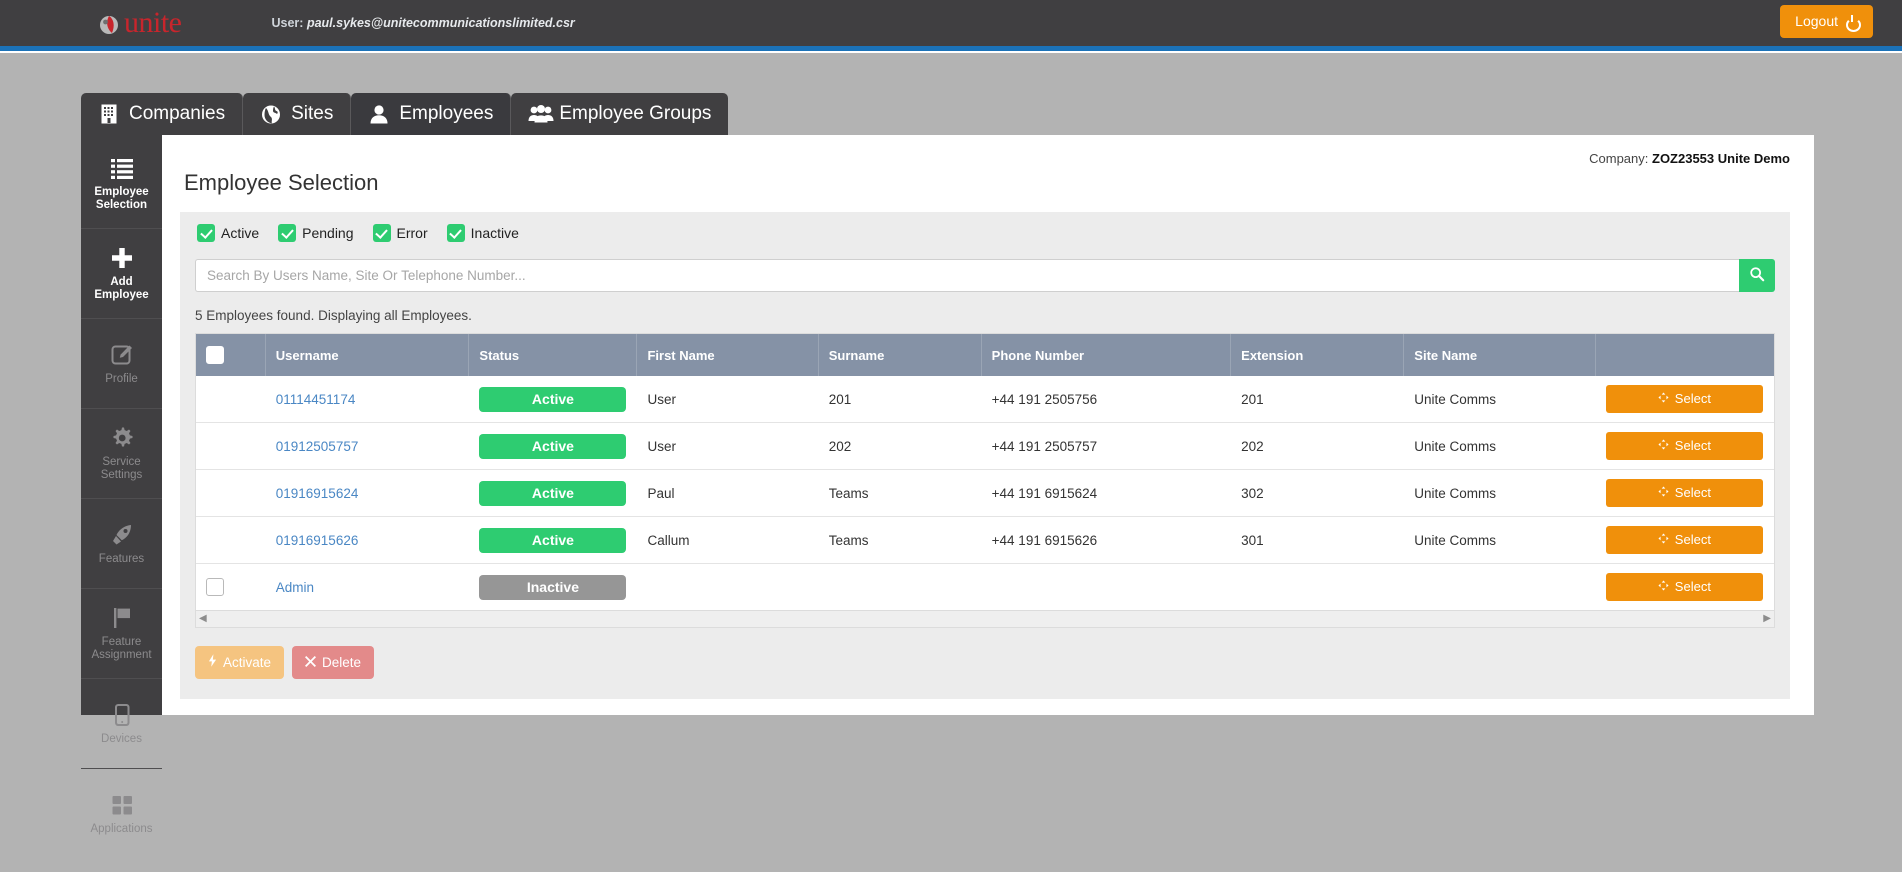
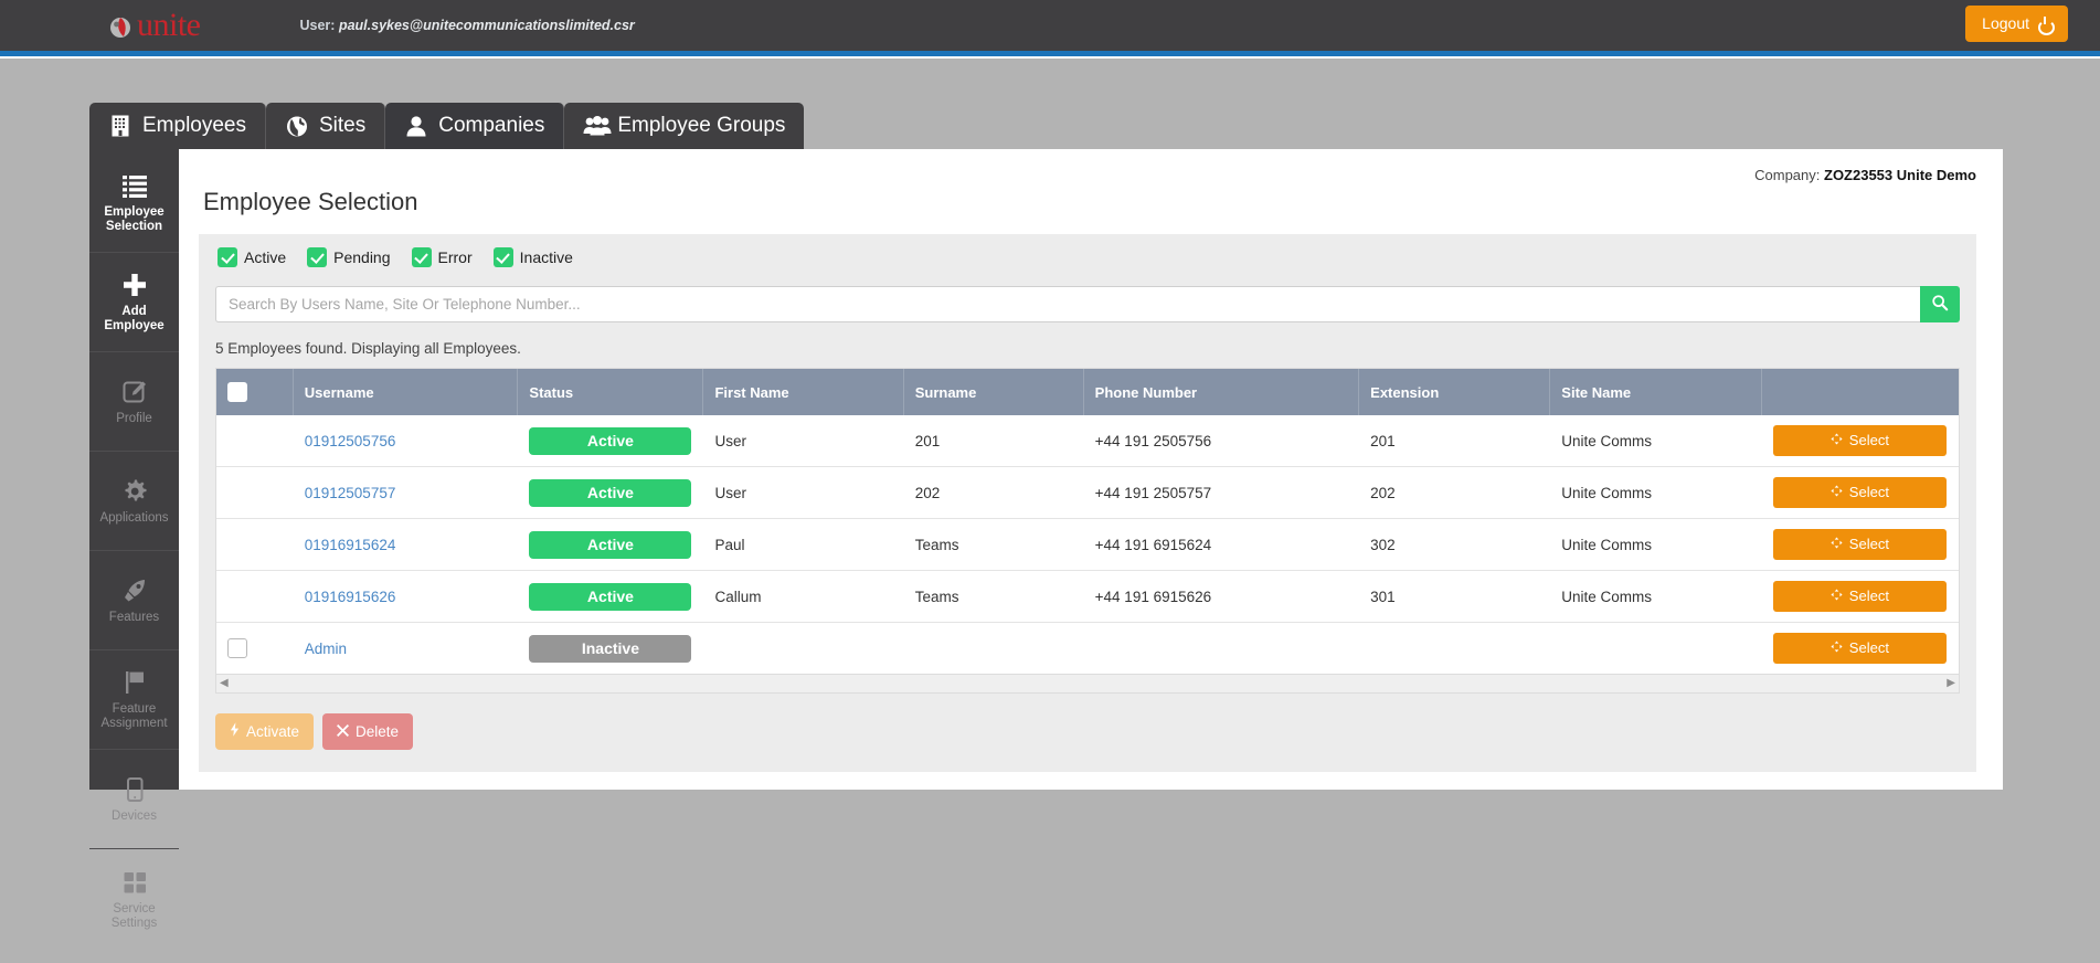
  unite
  User: paul.sykes@unitecommunicationslimited.csr
  Logout
- Companies
+ Employees
  Sites
- Employees
+ Companies
  Employee Groups
  Employee Selection
  Add Employee
  Profile
- Service Settings
+ Applications
  Features
  Feature Assignment
  Devices
- Applications
+ Service Settings
  Company: ZOZ23553 Unite Demo
  Employee Selection
  Active
  Pending
  Error
  Inactive
  Search By Users Name, Site Or Telephone Number...
  5 Employees found. Displaying all Employees.
  	Username	Status	First Name	Surname	Phone Number	Extension	Site Name
- 	01114451174	Active	User	201	+44 191 2505756	201	Unite Comms	Select
+ 	01912505756	Active	User	201	+44 191 2505756	201	Unite Comms	Select
  	01912505757	Active	User	202	+44 191 2505757	202	Unite Comms	Select
  	01916915624	Active	Paul	Teams	+44 191 6915624	302	Unite Comms	Select
  	01916915626	Active	Callum	Teams	+44 191 6915626	301	Unite Comms	Select
  	Admin	Inactive						Select
  ◀
  ▶
  Activate
  Delete
